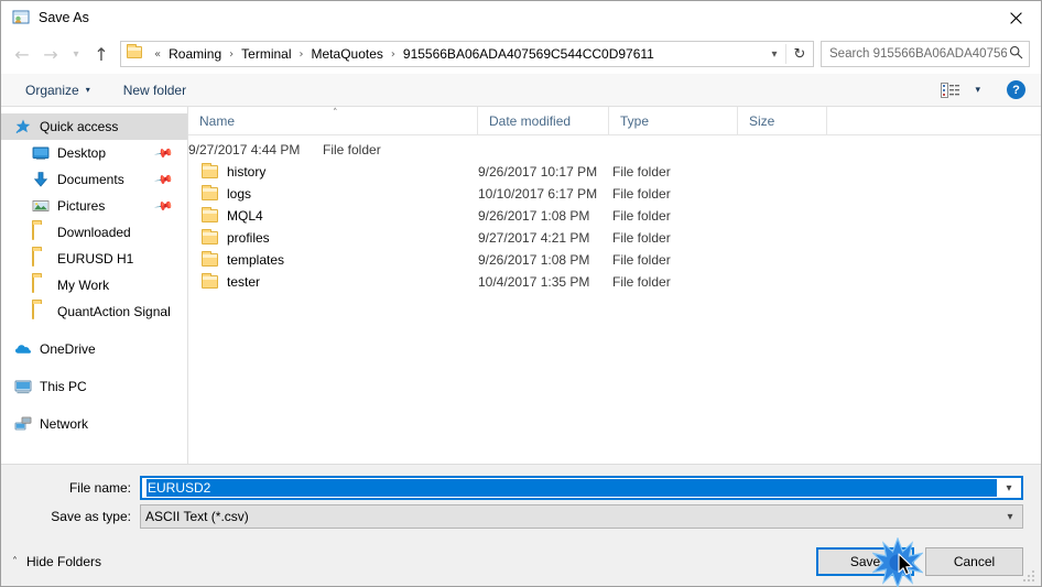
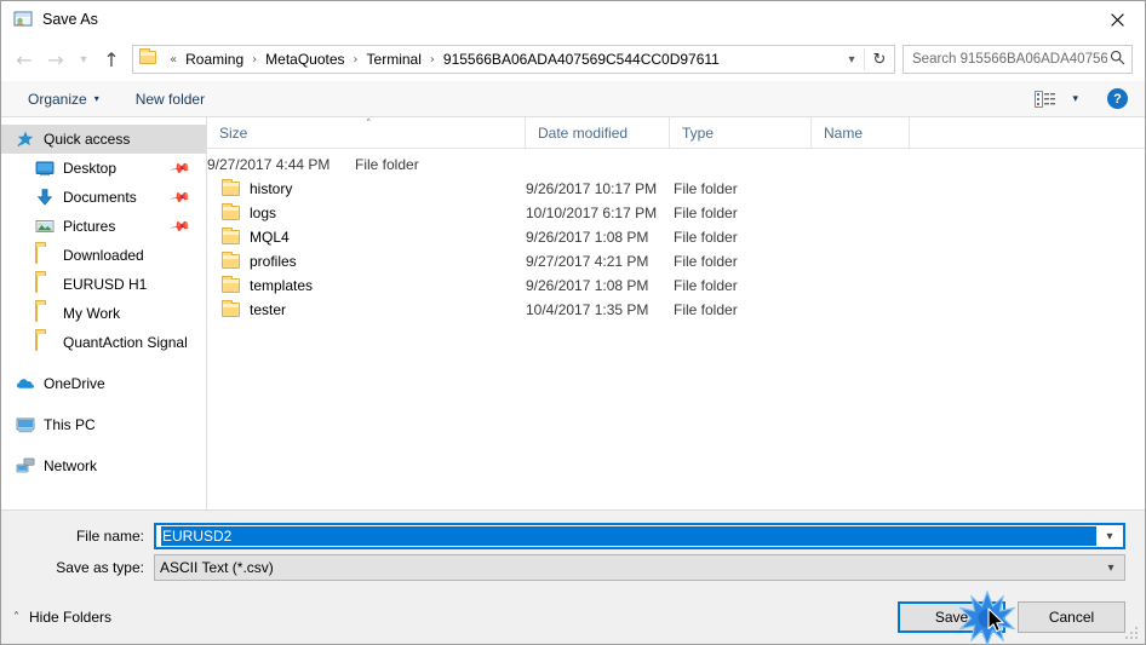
  Save As
  ←
  →
  ▾
  ↑
  «
  Roaming
  ›
- Terminal
+ MetaQuotes
  ›
- MetaQuotes
+ Terminal
  ›
  915566BA06ADA407569C544CC0D97611
  ▾
  ↻
  Search 915566BA06ADA40756
  Organize
  ▾
  New folder
  ▾
  ?
  Quick access
  Desktop
  Documents
  Pictures
  Downloaded
  EURUSD H1
  My Work
  QuantAction Signal
  OneDrive
  This PC
  Network
- Name
+ Size
  ˄
  Date modified
  Type
- Size
+ Name
  9/27/2017 4:44 PM
  File folder
  history
  9/26/2017 10:17 PM
  File folder
  logs
  10/10/2017 6:17 PM
  File folder
  MQL4
  9/26/2017 1:08 PM
  File folder
  profiles
  9/27/2017 4:21 PM
  File folder
  templates
  9/26/2017 1:08 PM
  File folder
  tester
  10/4/2017 1:35 PM
  File folder
  File name:
  EURUSD2
  ▾
  Save as type:
  ASCII Text (*.csv)
  ▾
  ˄
  Hide Folders
  Save
  Cancel
